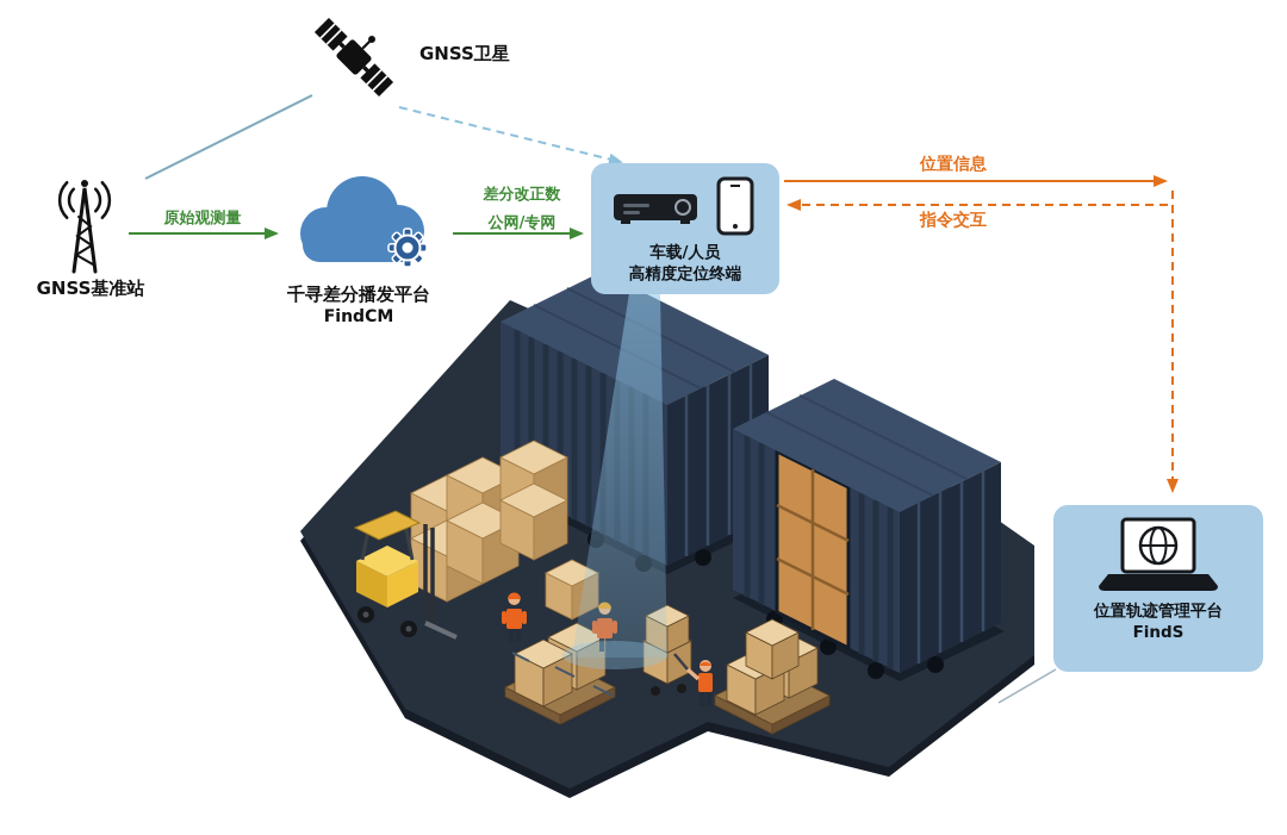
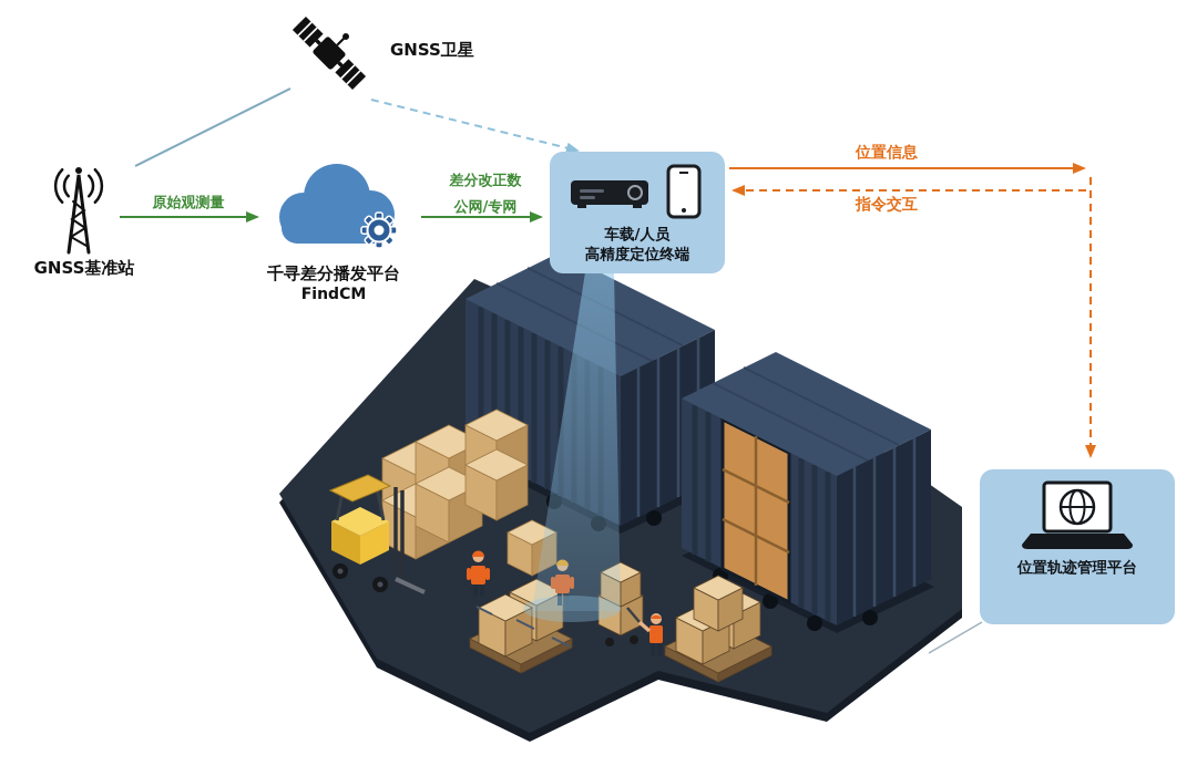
  车载/人员
  高精度定位终端
  位置轨迹管理平台
- FindS
  GNSS卫星
  GNSS基准站
  原始观测量
  千寻差分播发平台
  FindCM
  差分改正数
  公网/专网
  位置信息
  指令交互
